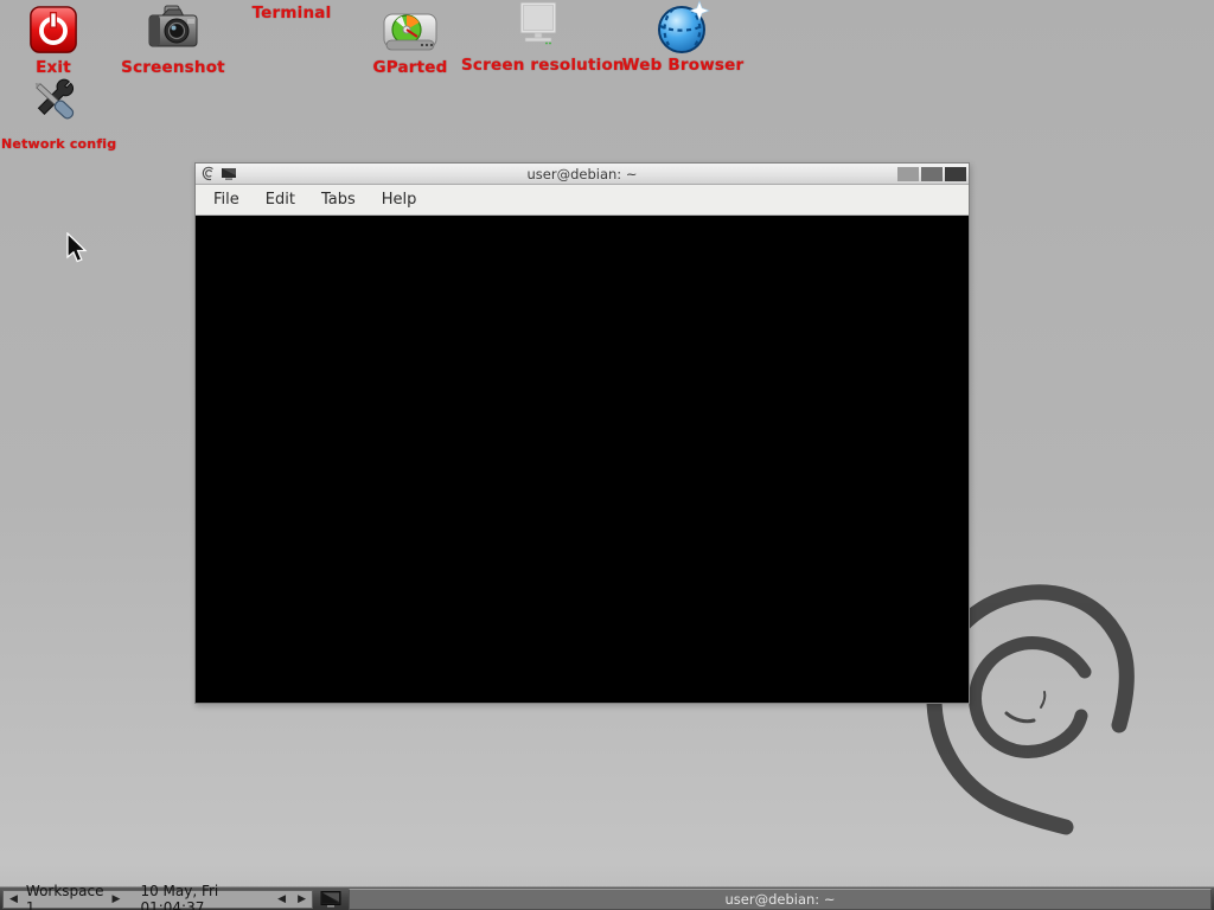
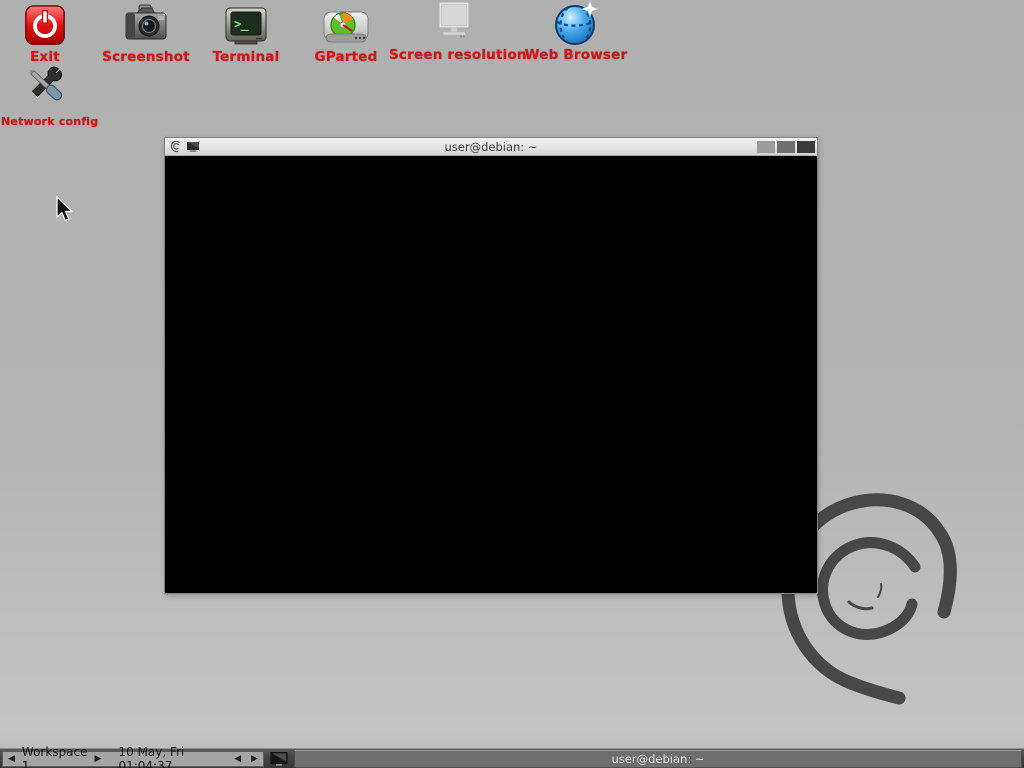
  Exit
  Screenshot
+ >_
  Terminal
  GParted
  Screen resolutio
  Web Browser
  Network config
  user@debian: ~
- File
- Edit
- Tabs
- Help
  ◀
  Workspace 1
  ▶
  10 May, Fri 01:04:37
  ◀
  ▶
  user@debian: ~
